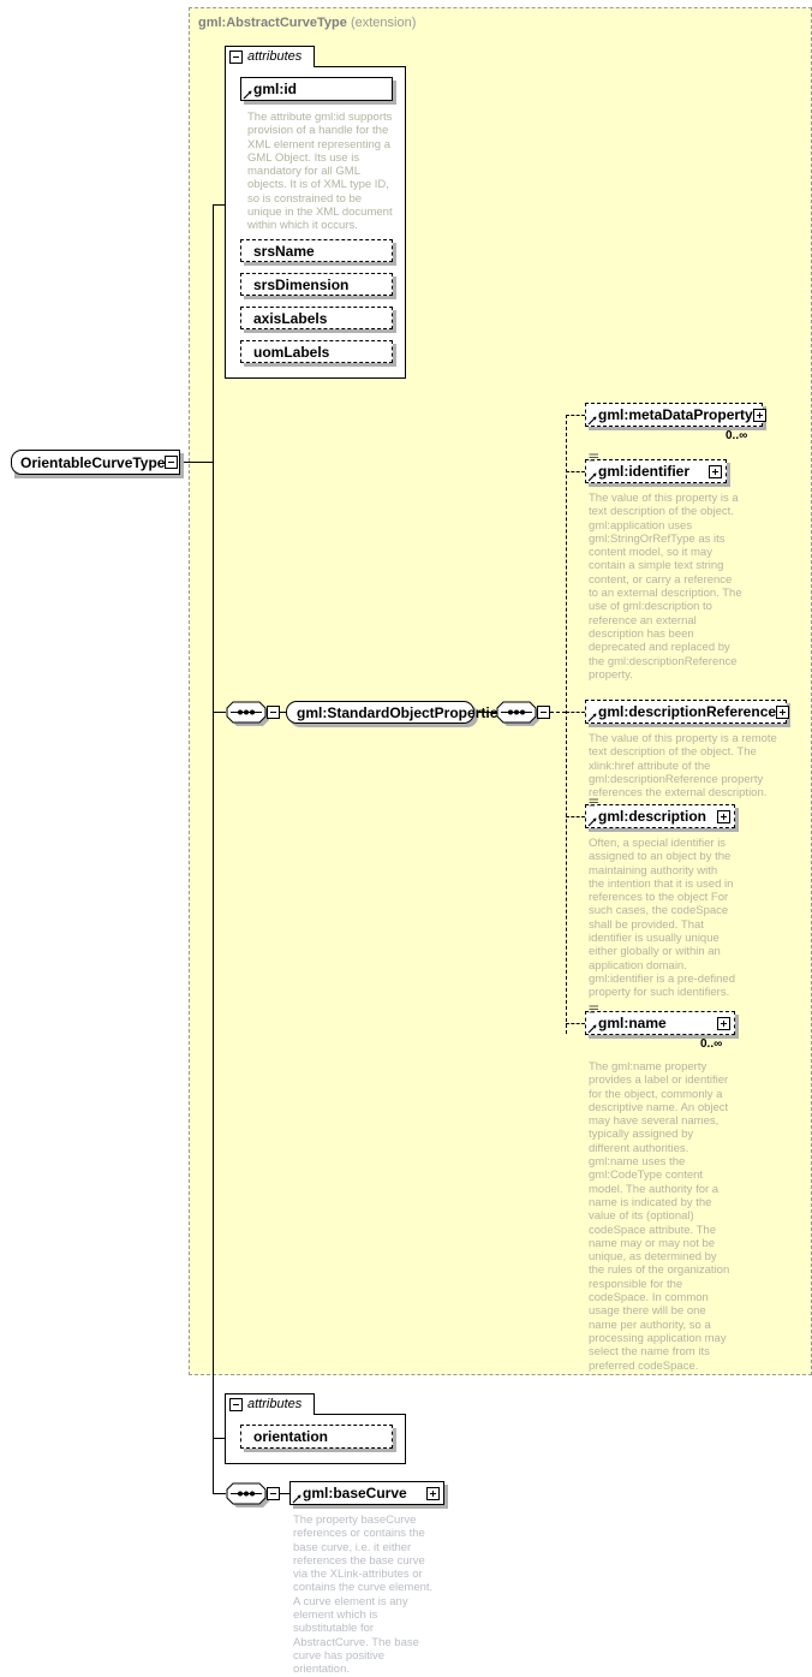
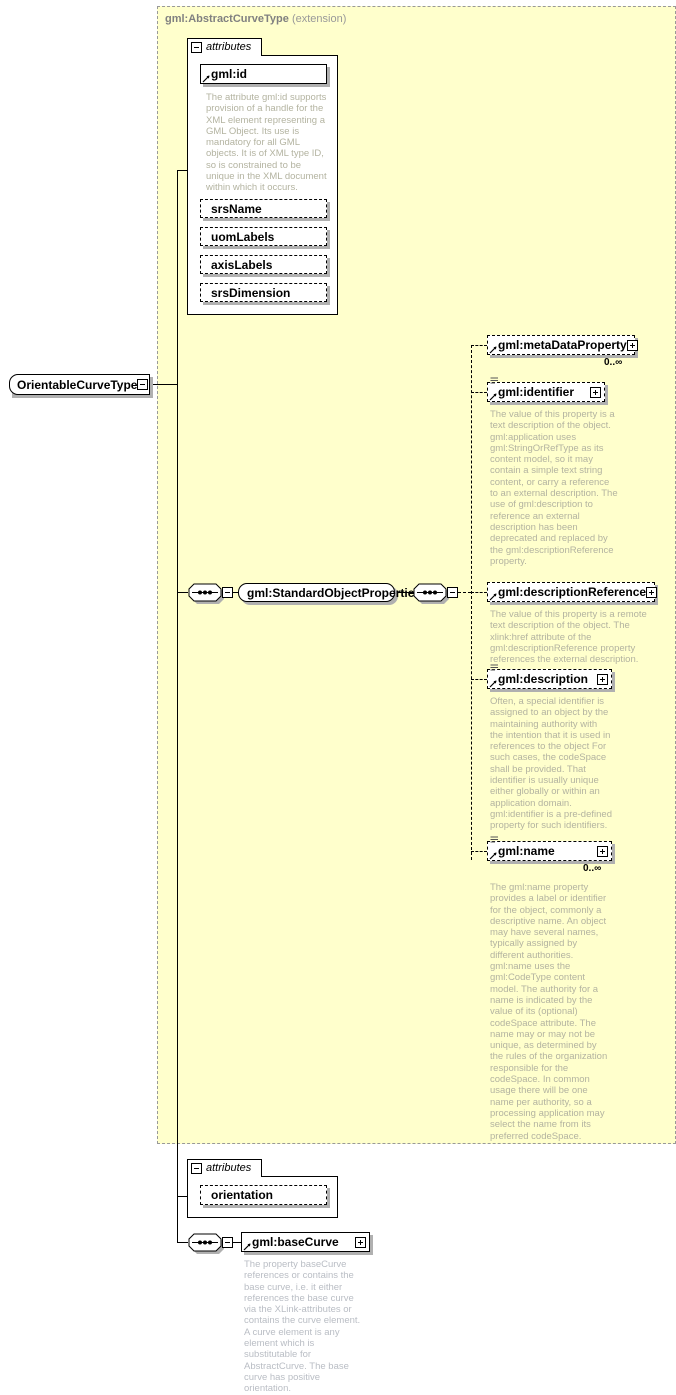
  gml:AbstractCurveType (extension)
  OrientableCurveType
  attributes
  gml:id
  The attribute gml:id supports provision of a handle for the XML element representing a GML Object. Its use is mandatory for all GML objects. It is of XML type ID, so is constrained to be unique in the XML document within which it occurs.
  srsName
- srsDimension
+ uomLabels
  axisLabels
- uomLabels
+ srsDimension
  gml:StandardObjectPropertie
  gml:metaDataProperty
  0..∞
  gml:identifier
  The value of this property is a text description of the object. gml:application uses gml:StringOrRefType as its content model, so it may contain a simple text string content, or carry a reference to an external description. The use of gml:description to reference an external description has been deprecated and replaced by the gml:descriptionReference property.
  gml:descriptionReference
  The value of this property is a remote text description of the object. The xlink:href attribute of the gml:descriptionReference property references the external description.
  gml:description
  Often, a special identifier is assigned to an object by the maintaining authority with the intention that it is used in references to the object For such cases, the codeSpace shall be provided. That identifier is usually unique either globally or within an application domain. gml:identifier is a pre-defined property for such identifiers.
  gml:name
  0..∞
  The gml:name property provides a label or identifier for the object, commonly a descriptive name. An object may have several names, typically assigned by different authorities. gml:name uses the gml:CodeType content model. The authority for a name is indicated by the value of its (optional) codeSpace attribute. The name may or may not be unique, as determined by the rules of the organization responsible for the codeSpace. In common usage there will be one name per authority, so a processing application may select the name from its preferred codeSpace.
  attributes
  orientation
  gml:baseCurve
  The property baseCurve references or contains the base curve, i.e. it either references the base curve via the XLink-attributes or contains the curve element. A curve element is any element which is substitutable for AbstractCurve. The base curve has positive orientation.
